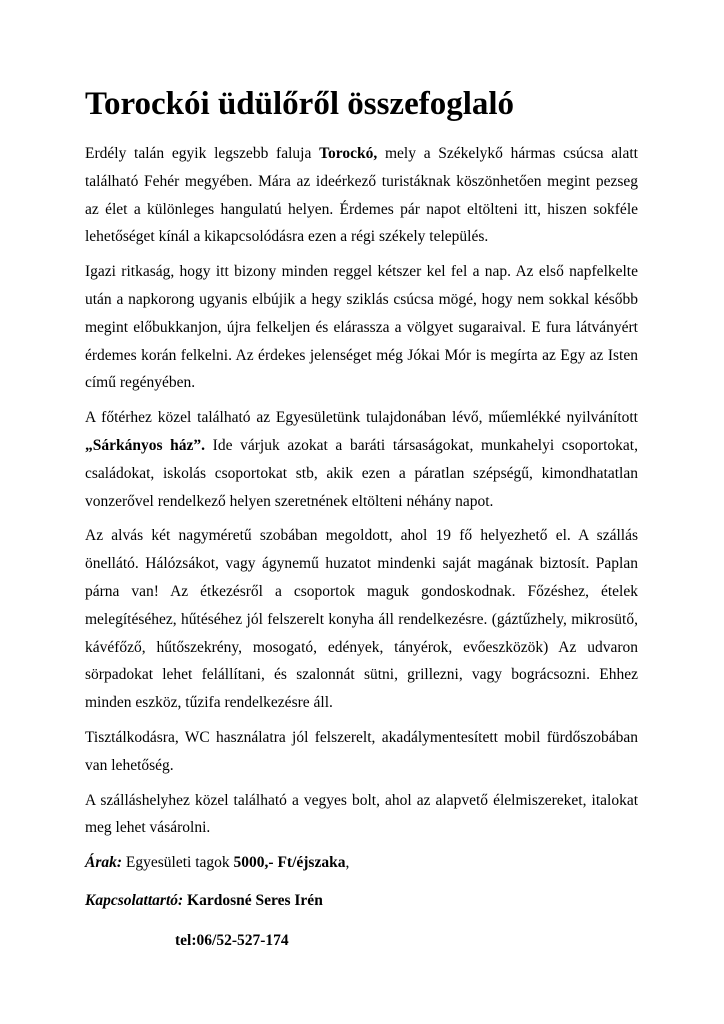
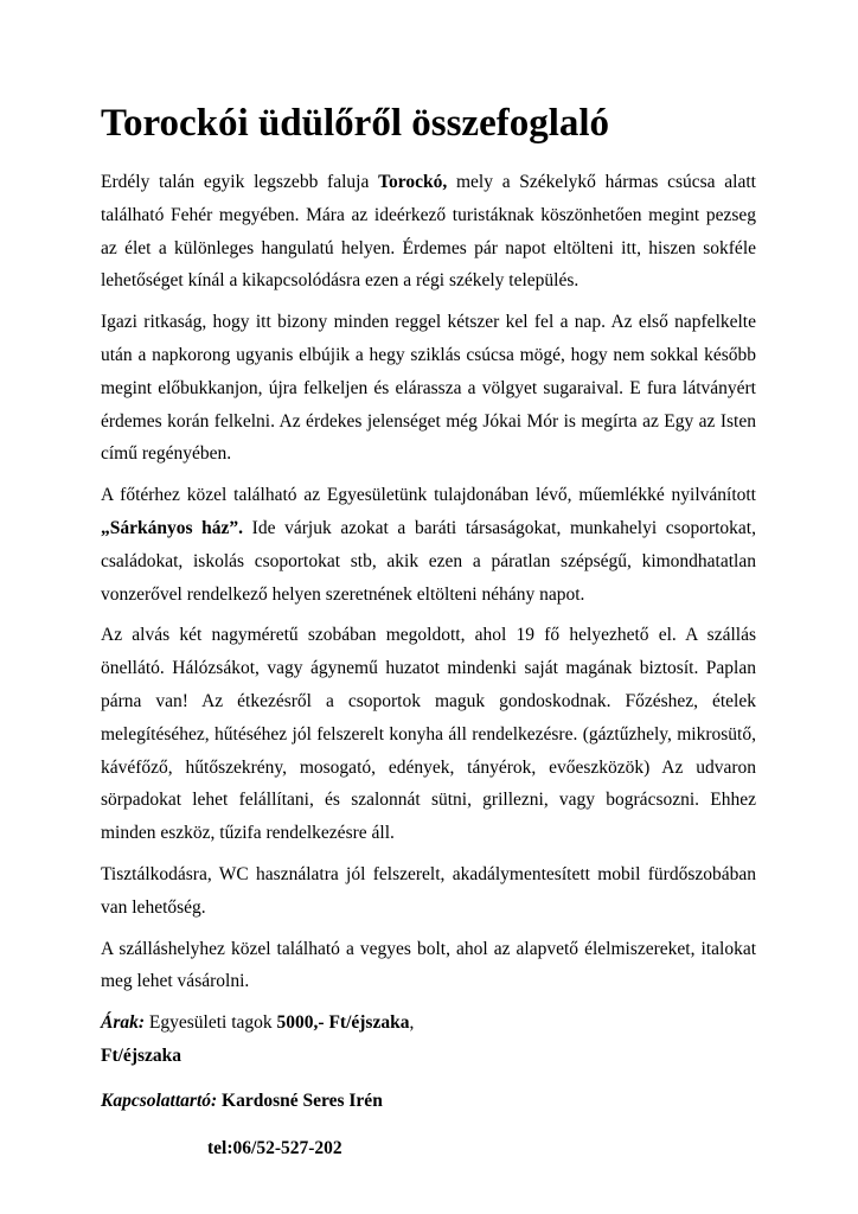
  Torockói üdülőről összefoglaló
  Erdély talán egyik legszebb faluja Torockó, mely a Székelykő hármas csúcsa alatt található Fehér megyében. Mára az ideérkező turistáknak köszönhetően megint pezseg az élet a különleges hangulatú helyen. Érdemes pár napot eltölteni itt, hiszen sokféle lehetőséget kínál a kikapcsolódásra ezen a régi székely település.
  Igazi ritkaság, hogy itt bizony minden reggel kétszer kel fel a nap. Az első napfelkelte után a napkorong ugyanis elbújik a hegy sziklás csúcsa mögé, hogy nem sokkal később megint előbukkanjon, újra felkeljen és elárassza a völgyet sugaraival. E fura látványért érdemes korán felkelni. Az érdekes jelenséget még Jókai Mór is megírta az Egy az Isten című regényében.
  A főtérhez közel található az Egyesületünk tulajdonában lévő, műemlékké nyilvánított „Sárkányos ház”. Ide várjuk azokat a baráti társaságokat, munkahelyi csoportokat, családokat, iskolás csoportokat stb, akik ezen a páratlan szépségű, kimondhatatlan vonzerővel rendelkező helyen szeretnének eltölteni néhány napot.
  Az alvás két nagyméretű szobában megoldott, ahol 19 fő helyezhető el. A szállás önellátó. Hálózsákot, vagy ágynemű huzatot mindenki saját magának biztosít. Paplan párna van! Az étkezésről a csoportok maguk gondoskodnak. Főzéshez, ételek melegítéséhez, hűtéséhez jól felszerelt konyha áll rendelkezésre. (gáztűzhely, mikrosütő, kávéfőző, hűtőszekrény, mosogató, edények, tányérok, evőeszközök) Az udvaron sörpadokat lehet felállítani, és szalonnát sütni, grillezni, vagy bográcsozni. Ehhez minden eszköz, tűzifa rendelkezésre áll.
  Tisztálkodásra, WC használatra jól felszerelt, akadálymentesített mobil fürdőszobában van lehetőség.
  A szálláshelyhez közel található a vegyes bolt, ahol az alapvető élelmiszereket, italokat meg lehet vásárolni.
  Árak: Egyesületi tagok 5000,- Ft/éjszaka,
+ Ft/éjszaka
  Kapcsolattartó: Kardosné Seres Irén
- tel:06/52-527-174
+ tel:06/52-527-202
